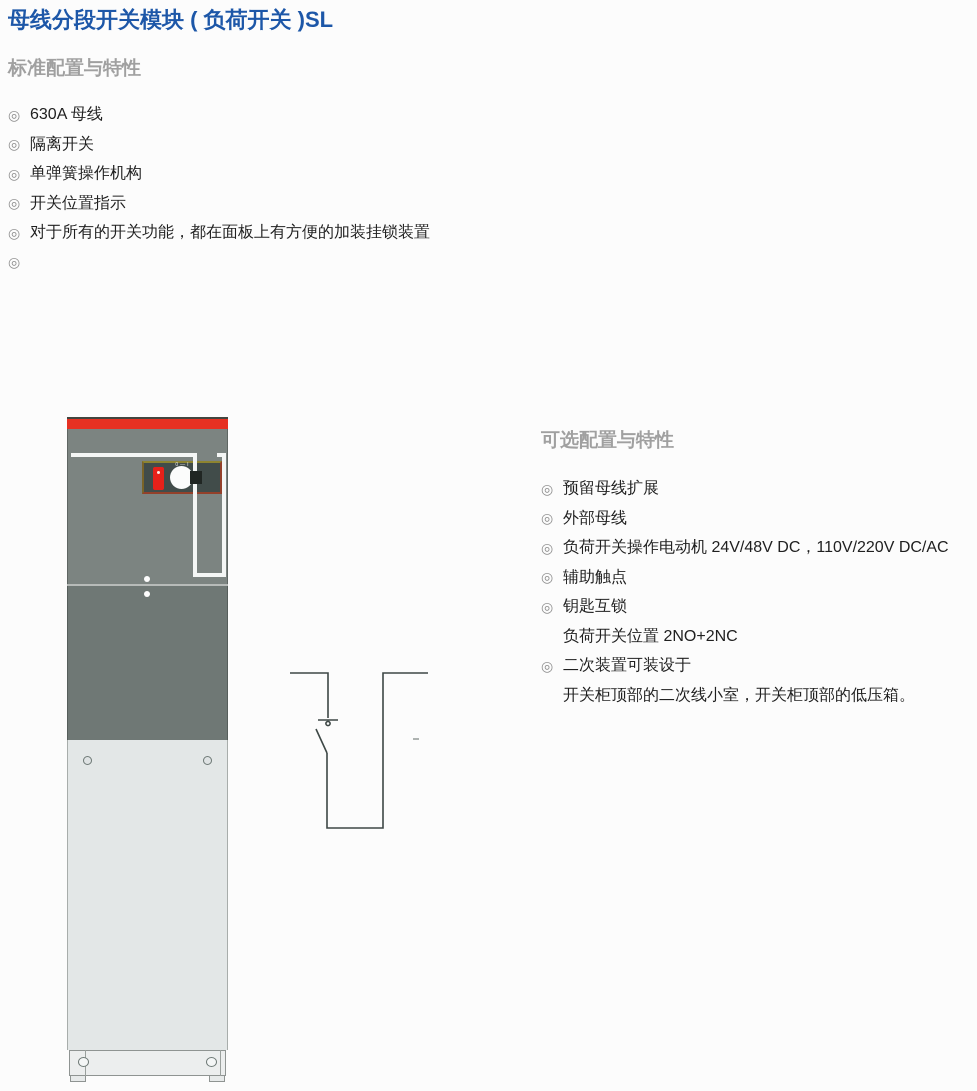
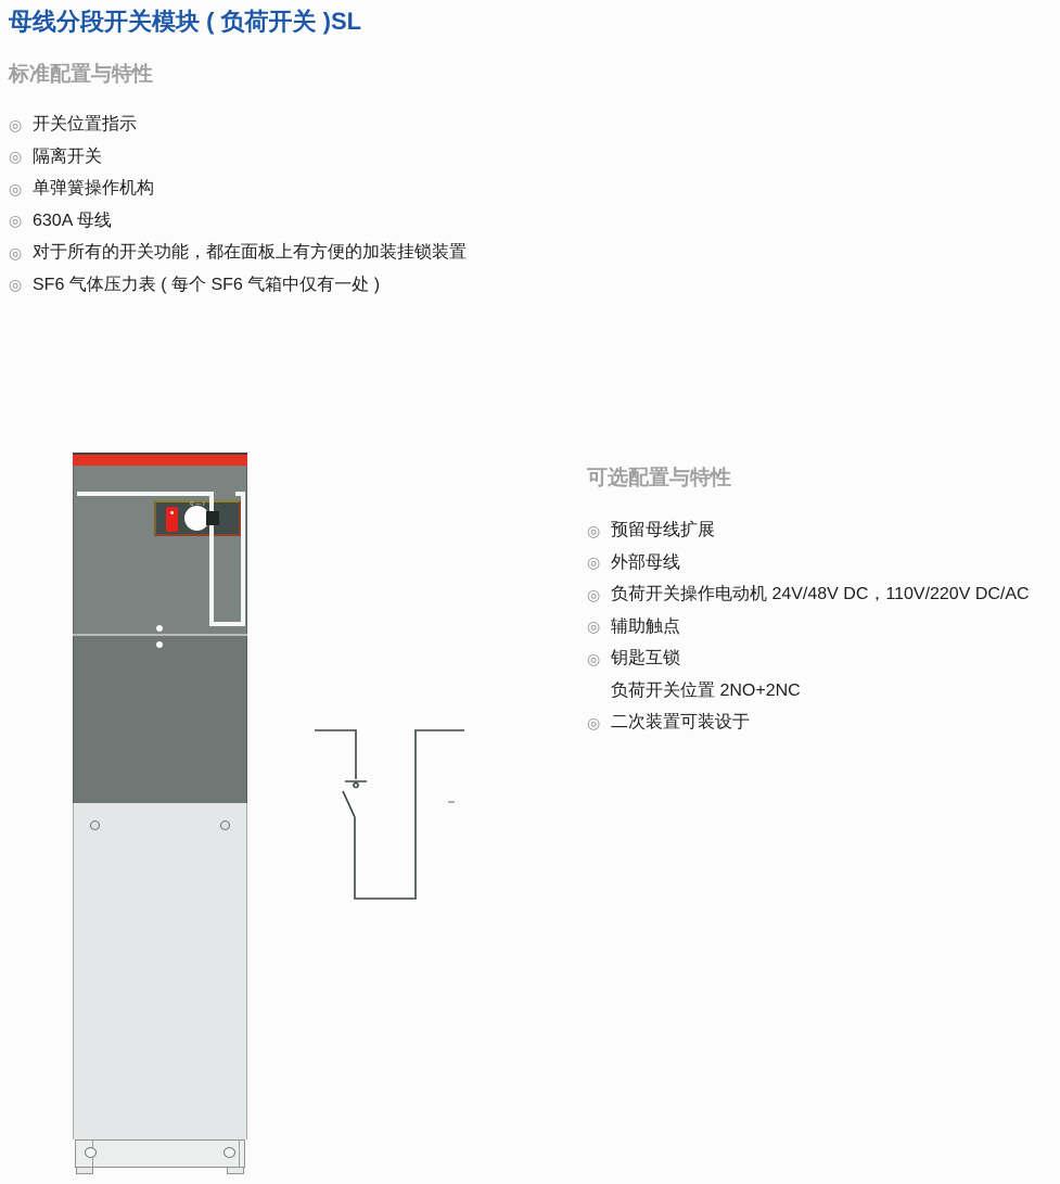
  母线分段开关模块 ( 负荷开关 )SL
  标准配置与特性
  ◎
- 630A 母线
+ 开关位置指示
  ◎
  隔离开关
  ◎
  单弹簧操作机构
  ◎
- 开关位置指示
+ 630A 母线
  ◎
  对于所有的开关功能，都在面板上有方便的加装挂锁装置
  ◎
+ SF6 气体压力表 ( 每个 SF6 气箱中仅有一处 )
  可选配置与特性
  ◎
  预留母线扩展
  ◎
  外部母线
  ◎
  负荷开关操作电动机 24V/48V DC，110V/220V DC/AC
  ◎
  辅助触点
  ◎
  钥匙互锁
  负荷开关位置 2NO+2NC
  ◎
  二次装置可装设于
- 开关柜顶部的二次线小室，开关柜顶部的低压箱。
